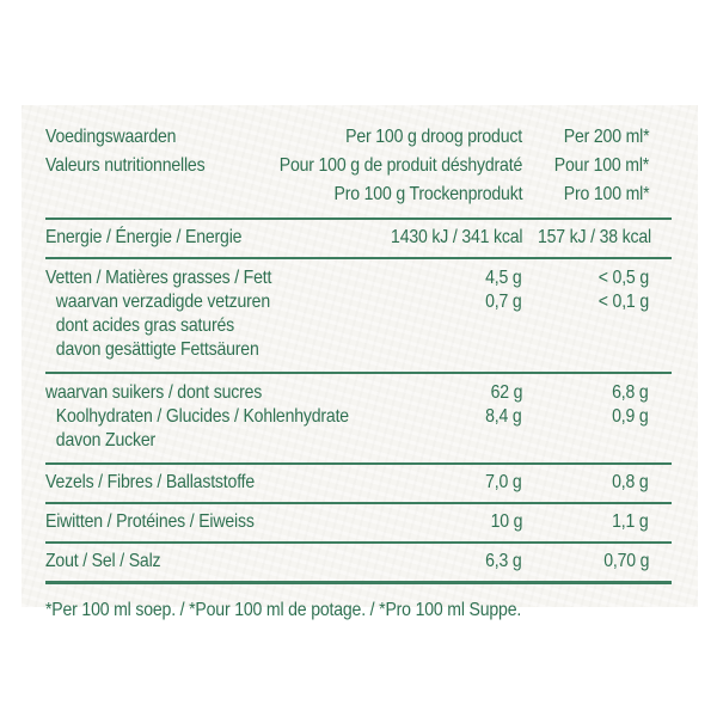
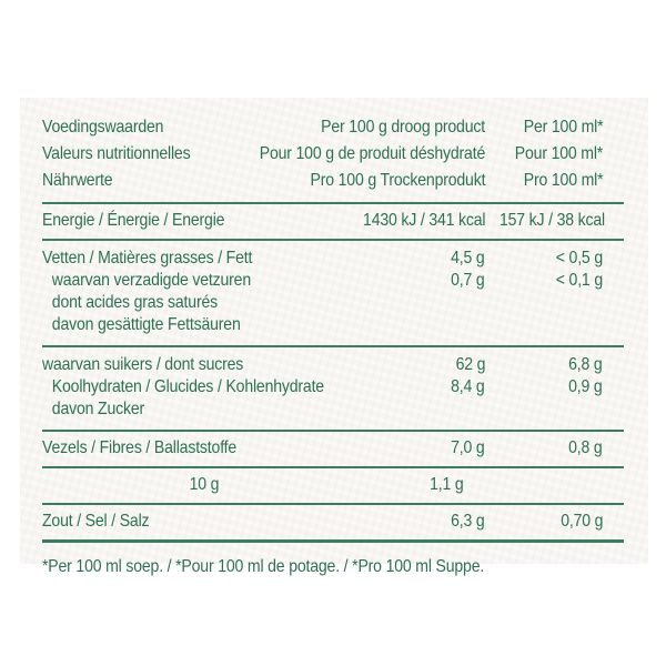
  Voedingswaarden
  Valeurs nutritionnelles
+ Nährwerte
  Per 100 g droog product
  Pour 100 g de produit déshydraté
  Pro 100 g Trockenprodukt
- Per 200 ml*
+ Per 100 ml*
  Pour 100 ml*
  Pro 100 ml*
  Energie / Énergie / Energie
  1430 kJ / 341 kcal
  157 kJ / 38 kcal
  Vetten / Matières grasses / Fett
  4,5 g
  < 0,5 g
  waarvan verzadigde vetzuren
  0,7 g
  < 0,1 g
  dont acides gras saturés
  davon gesättigte Fettsäuren
  waarvan suikers / dont sucres
  62 g
  6,8 g
  Koolhydraten / Glucides / Kohlenhydrate
  8,4 g
  0,9 g
  davon Zucker
  Vezels / Fibres / Ballaststoffe
  7,0 g
  0,8 g
- Eiwitten / Protéines / Eiweiss
  10 g
  1,1 g
  Zout / Sel / Salz
  6,3 g
  0,70 g
  *Per 100 ml soep. / *Pour 100 ml de potage. / *Pro 100 ml Suppe.
